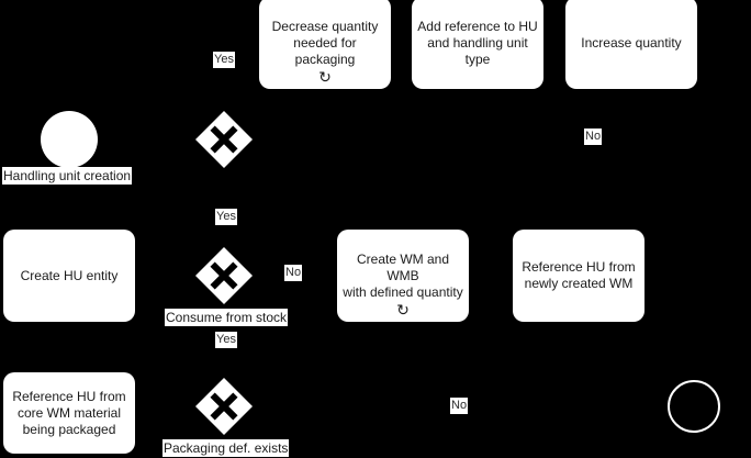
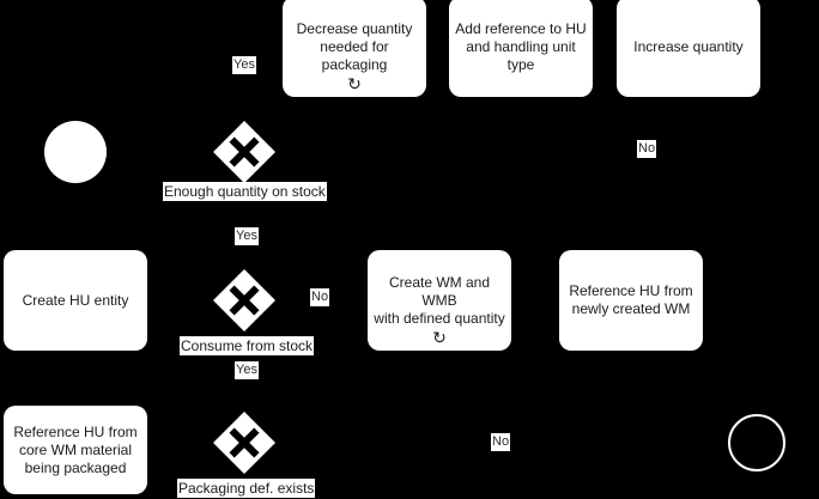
- Handling unit creation
  Decrease quantity
  needed for packaging
  ↻
  Add reference to HU
  and handling unit type
  Increase quantity
  Create HU entity
  Create WM and WMB
  with defined quantity
  ↻
  Reference HU from
  newly created WM
  Reference HU from
  core WM material
  being packaged
+ Enough quantity on stock
  Consume from stock
  Packaging def. exists
  Yes
  No
  Yes
  No
  Yes
  No
